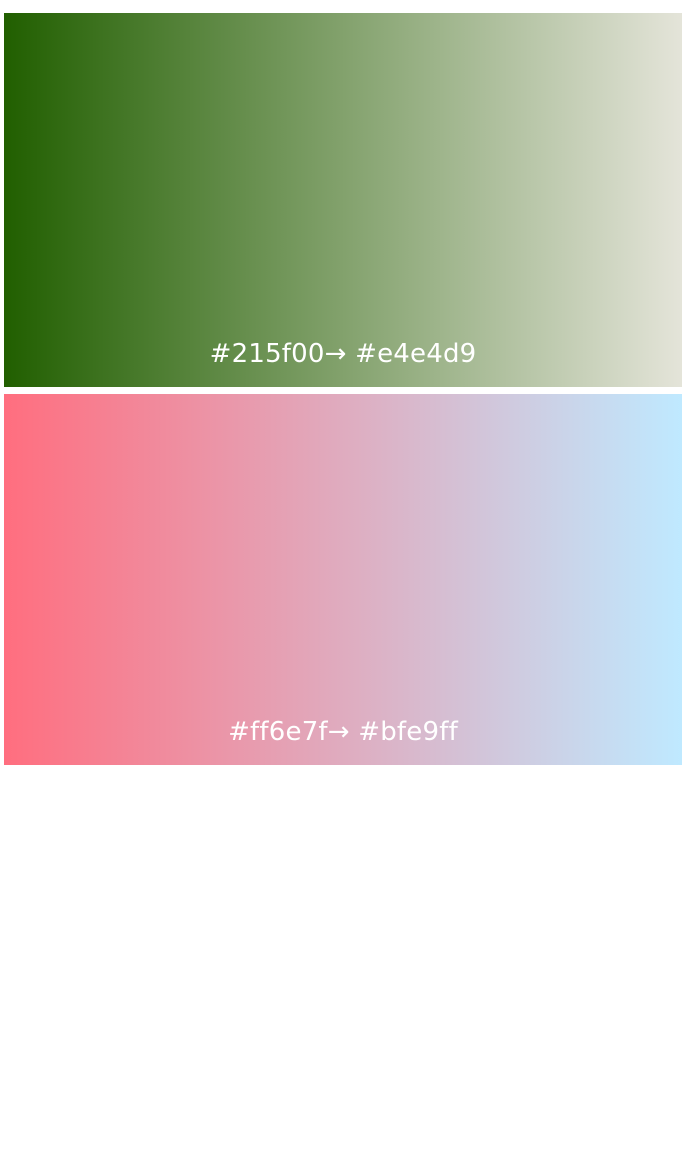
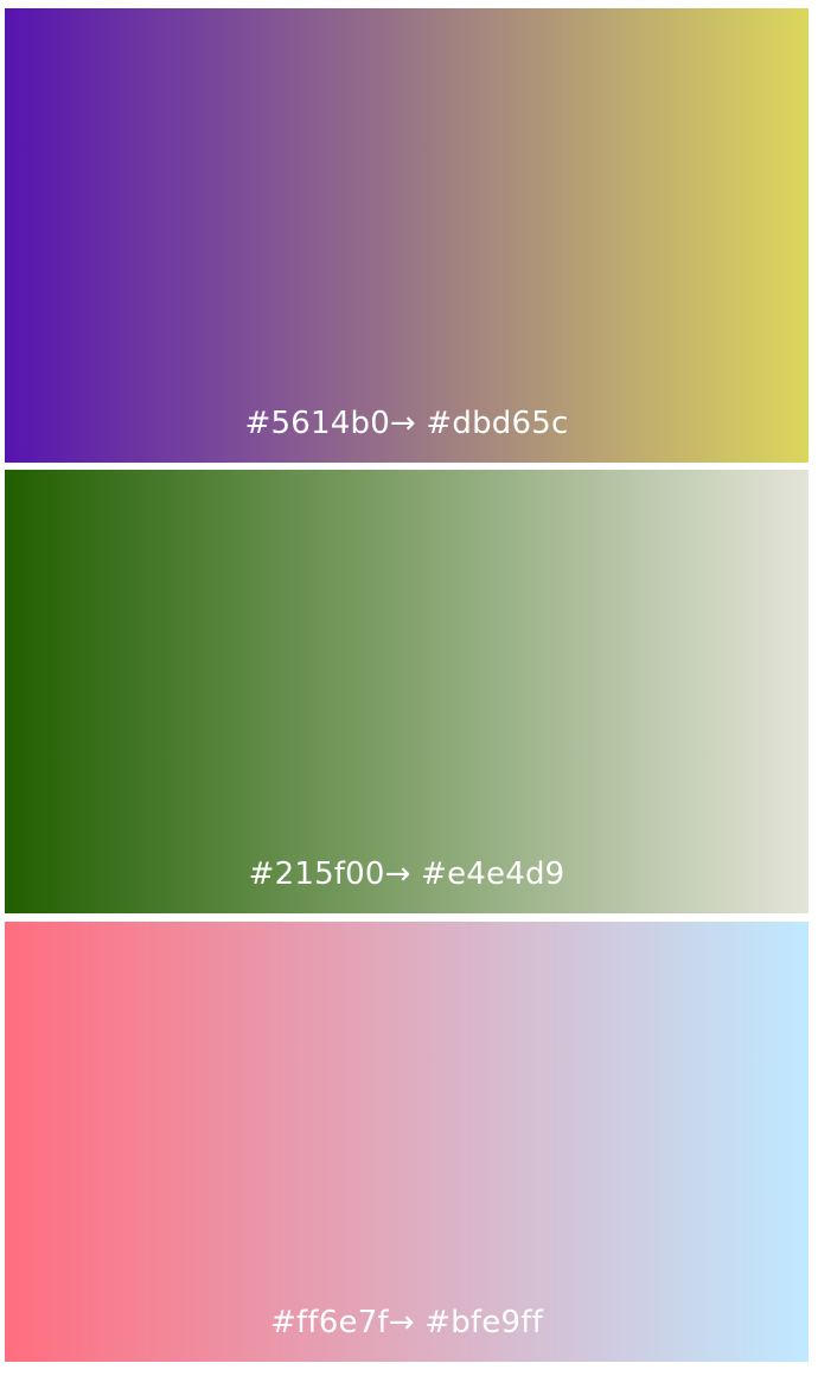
+ #5614b0→ #dbd65c
  #215f00→ #e4e4d9
  #ff6e7f→ #bfe9ff
